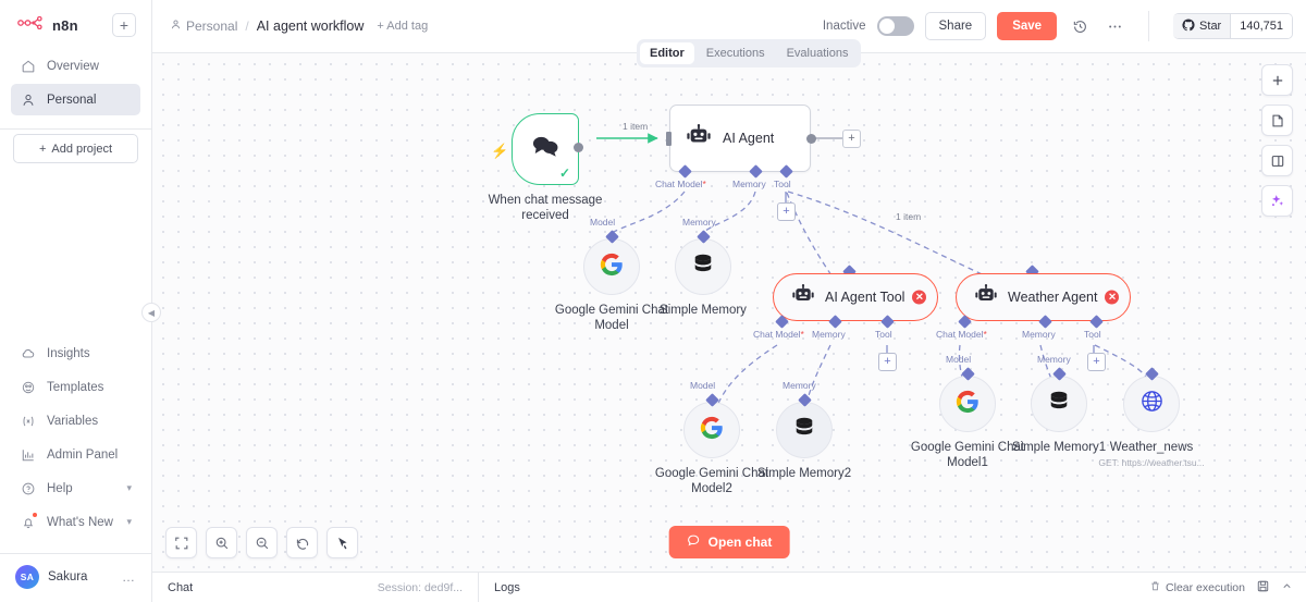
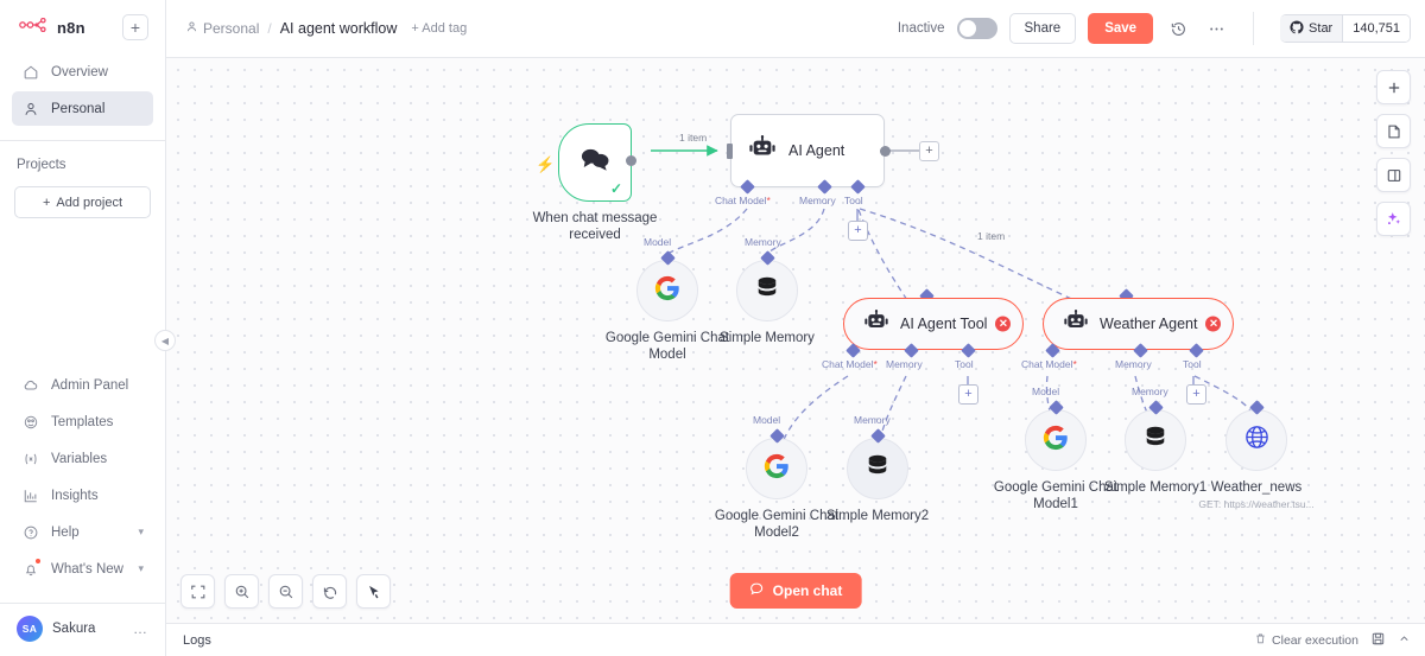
  n8n
  +
  Overview
  Personal
+ Projects
  +
  Add project
- Insights
+ Admin Panel
  Templates
  Variables
- Admin Panel
+ Insights
  Help
  ▾
  What's New
  ▾
  SA
  Sakura
  …
  ◀
  Personal
  /
  AI agent workflow
  + Add tag
  Inactive
  Share
  Save
  Star
  140,751
- Editor
- Executions
- Evaluations
  ⚡
  ✓
  When chat message received
  1 item
  AI Agent
  Chat Model*
  Memory
  Tool
  +
  +
  1 item
  Model
  Google Gemini Chat Model
  Memory
  Simple Memory
  AI Agent Tool
  ✕
  Chat Model*
  Memory
  Tool
  +
  Weather Agent
  ✕
  Chat Model*
  Memory
  Tool
  +
  Model
  Google Gemini Chat Model2
  Memory
  Simple Memory2
  Model
  Google Gemini Chat Model1
  Memory
  Simple Memory1
  Weather_news
  GET: https://weather.tsu...
  Open chat
- Chat
- Session: ded9f...
  Logs
  Clear execution
